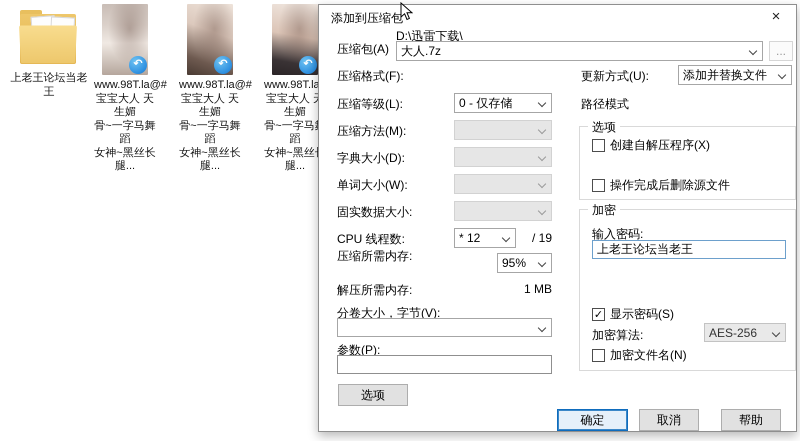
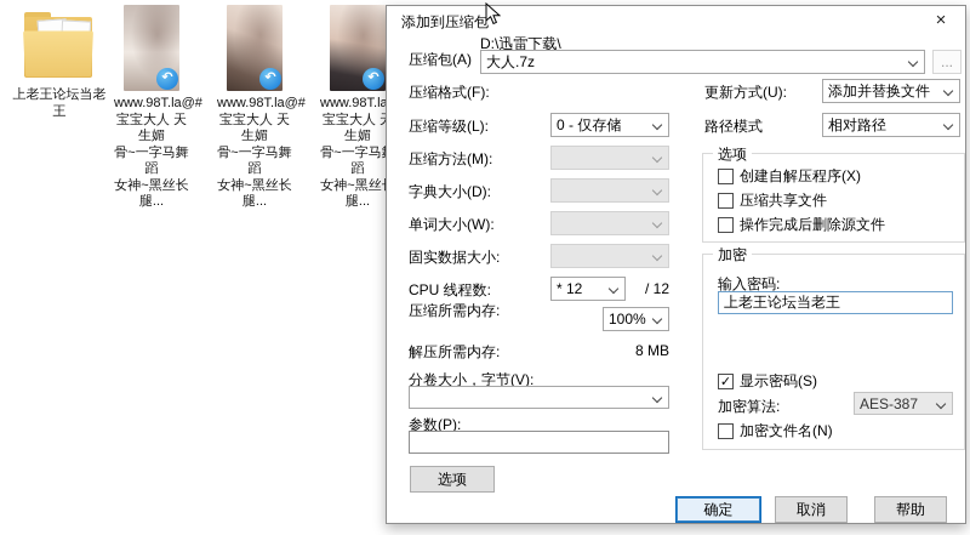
  上老王论坛当老
  王
  ↶
  www.98T.la@#
  宝宝大人 天生媚
  骨~一字马舞蹈
  女神~黑丝长腿...
  ↶
  www.98T.la@#
  宝宝大人 天生媚
  骨~一字马舞蹈
  女神~黑丝长腿...
  ↶
  www.98T.la
  宝宝大人生媚
  骨~一字马蹈
  女神~黑丝腿...
  添加到压缩包
  ×
  压缩包(A)
  D:\迅雷下载\
  大人.7z
  ...
  压缩格式(F):
  压缩等级(L):
  0 - 仅存储
  压缩方法(M):
  字典大小(D):
  单词大小(W):
  固实数据大小:
  CPU 线程数:
  * 12
- / 19
+ / 12
  压缩所需内存:
- 95%
+ 100%
  解压所需内存:
- 1 MB
+ 8 MB
  分卷大小，字节(V):
  参数(P):
  选项
  更新方式(U):
  添加并替换文件
  路径模式
+ 相对路径
  选项
  创建自解压程序(X)
+ 压缩共享文件
  操作完成后删除源文件
  加密
  输入密码:
  上老王论坛当老王
  ✓
  显示密码(S)
  加密算法:
- AES-256
+ AES-387
  加密文件名(N)
  确定
  取消
  帮助
